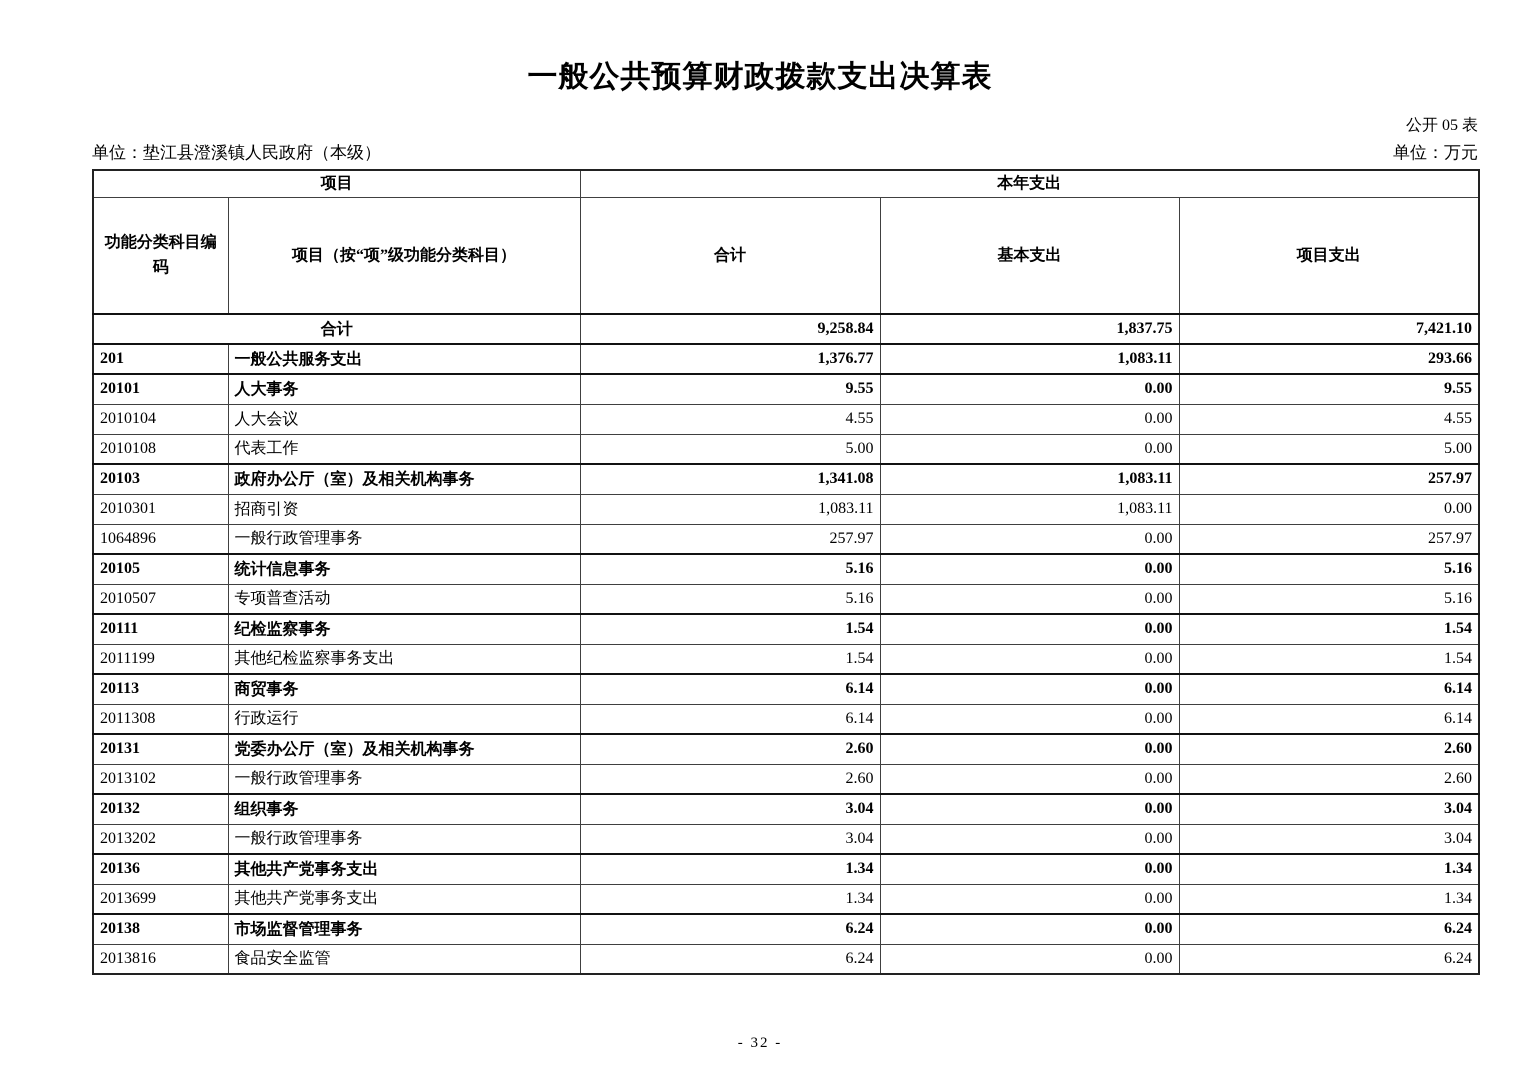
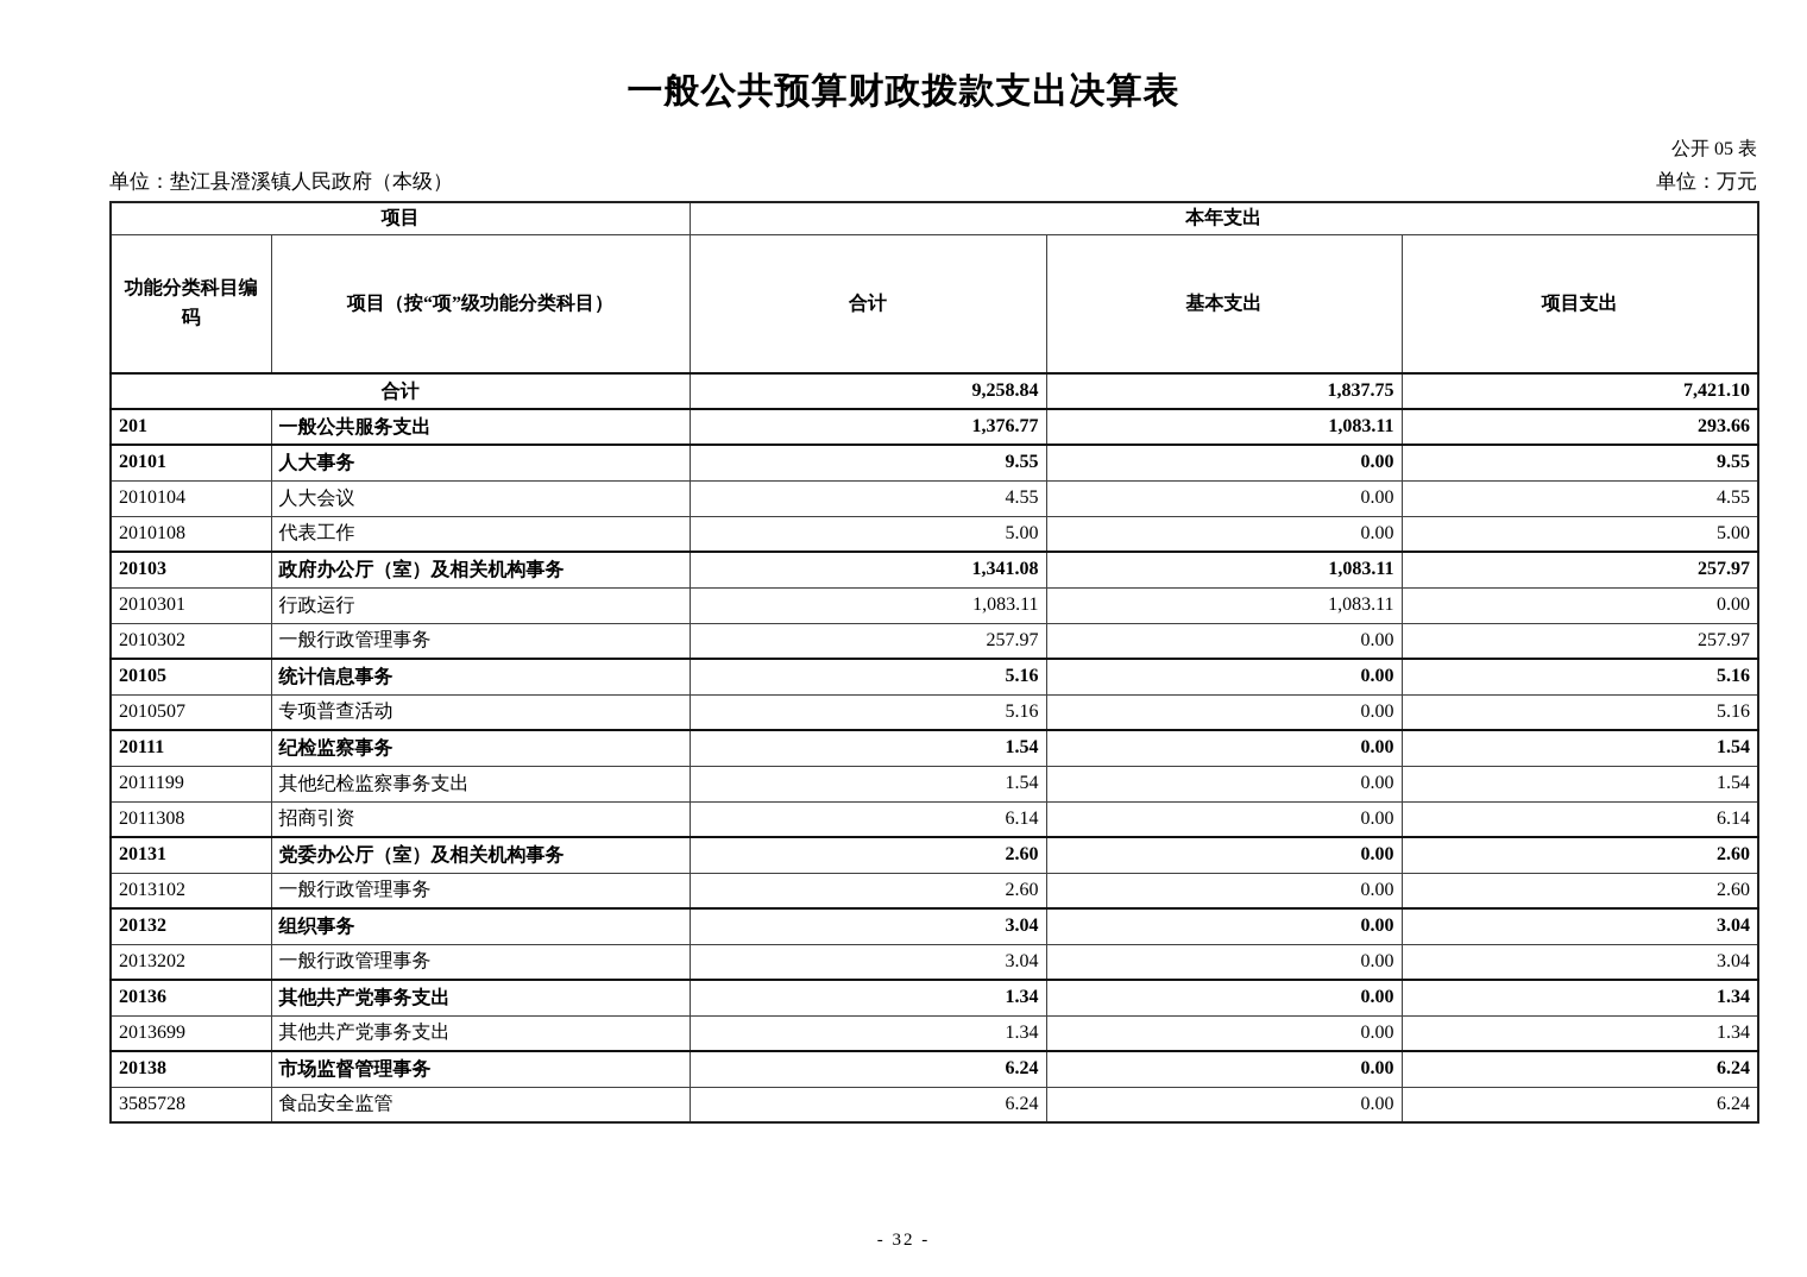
  一般公共预算财政拨款支出决算表
  公开 05 表
  单位：垫江县澄溪镇人民政府（本级）
  单位：万元
  项目	本年支出
  功能分类科目编码	项目（按“项”级功能分类科目）	合计	基本支出	项目支出
  合计	9,258.84	1,837.75	7,421.10
  201	一般公共服务支出	1,376.77	1,083.11	293.66
  20101	人大事务	9.55	0.00	9.55
  2010104	人大会议	4.55	0.00	4.55
  2010108	代表工作	5.00	0.00	5.00
  20103	政府办公厅（室）及相关机构事务	1,341.08	1,083.11	257.97
- 2010301	招商引资	1,083.11	1,083.11	0.00
+ 2010301	行政运行	1,083.11	1,083.11	0.00
- 1064896	一般行政管理事务	257.97	0.00	257.97
+ 2010302	一般行政管理事务	257.97	0.00	257.97
  20105	统计信息事务	5.16	0.00	5.16
  2010507	专项普查活动	5.16	0.00	5.16
  20111	纪检监察事务	1.54	0.00	1.54
  2011199	其他纪检监察事务支出	1.54	0.00	1.54
- 20113	商贸事务	6.14	0.00	6.14
- 2011308	行政运行	6.14	0.00	6.14
+ 2011308	招商引资	6.14	0.00	6.14
  20131	党委办公厅（室）及相关机构事务	2.60	0.00	2.60
  2013102	一般行政管理事务	2.60	0.00	2.60
  20132	组织事务	3.04	0.00	3.04
  2013202	一般行政管理事务	3.04	0.00	3.04
  20136	其他共产党事务支出	1.34	0.00	1.34
  2013699	其他共产党事务支出	1.34	0.00	1.34
  20138	市场监督管理事务	6.24	0.00	6.24
- 2013816	食品安全监管	6.24	0.00	6.24
+ 3585728	食品安全监管	6.24	0.00	6.24
  - 32 -
